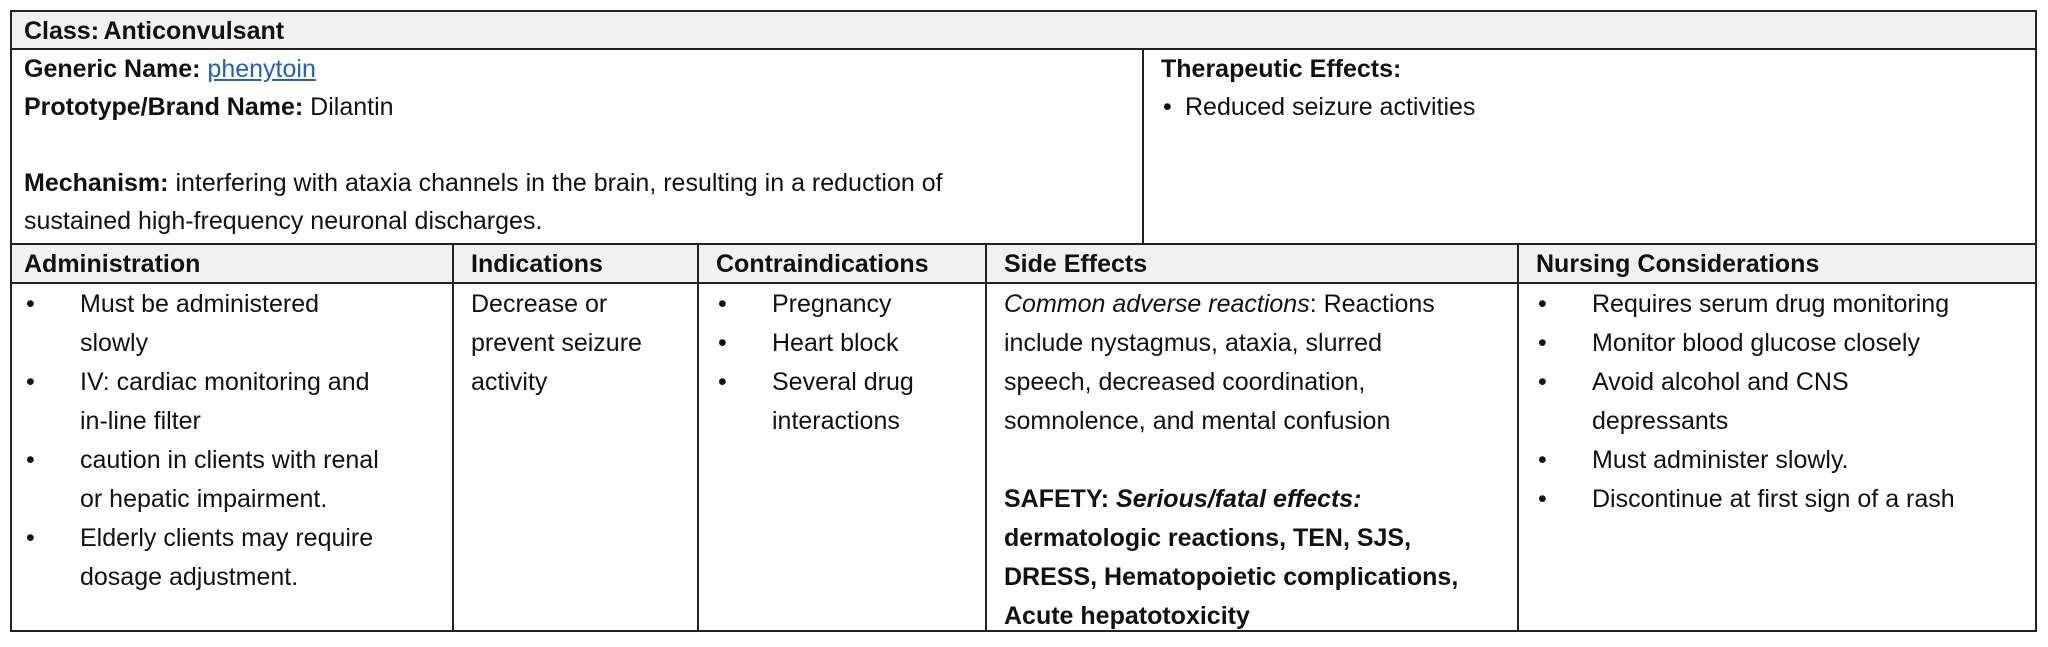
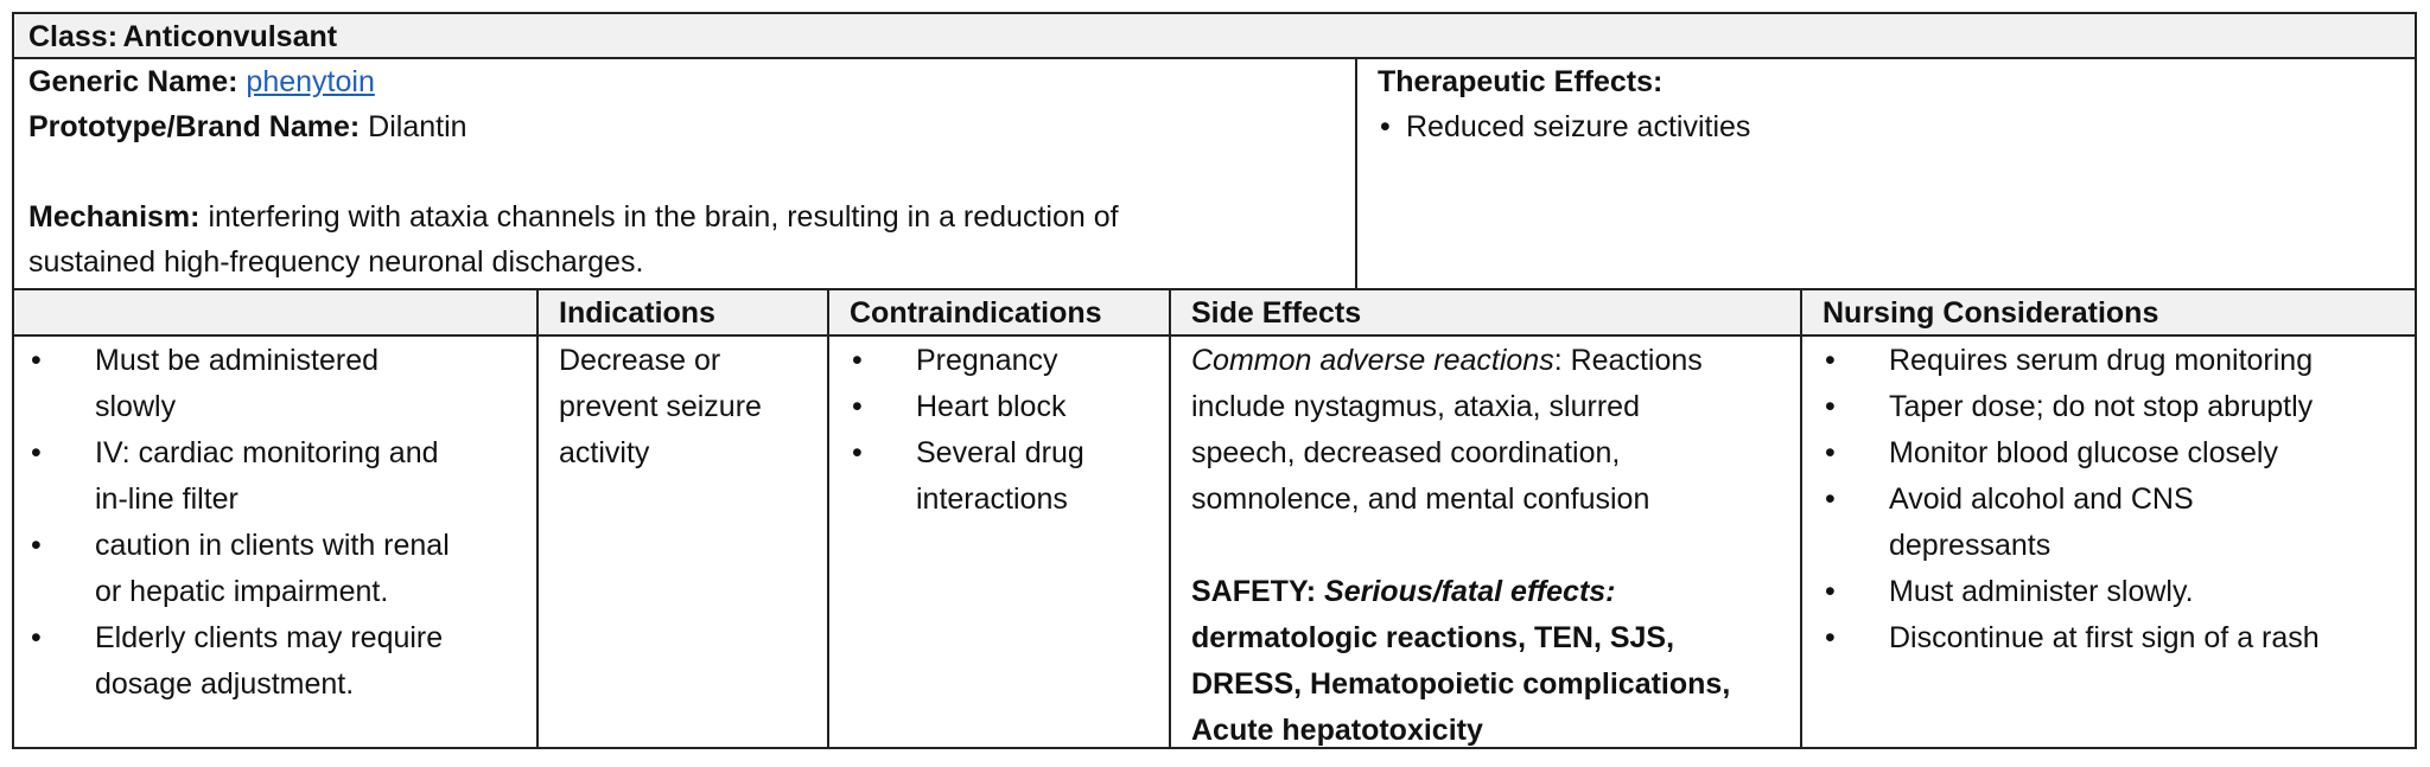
  Class: Anticonvulsant
  Generic Name: phenytoin
  Prototype/Brand Name: Dilantin
  Mechanism: interfering with ataxia channels in the brain, resulting in a reduction of
  sustained high-frequency neuronal discharges.
  Therapeutic Effects:
  Reduced seizure activities
- Administration
  Indications
  Contraindications
  Side Effects
  Nursing Considerations
  Must be administered
  slowly
  IV: cardiac monitoring and
  in-line filter
  caution in clients with renal
  or hepatic impairment.
  Elderly clients may require
  dosage adjustment.
  Decrease or
  prevent seizure
  activity
  Pregnancy
  Heart block
  Several drug
  interactions
  Common adverse reactions: Reactions
  include nystagmus, ataxia, slurred
  speech, decreased coordination,
  somnolence, and mental confusion
  SAFETY: Serious/fatal effects:
  dermatologic reactions, TEN, SJS,
  DRESS, Hematopoietic complications,
  Acute hepatotoxicity
  Requires serum drug monitoring
+ Taper dose; do not stop abruptly
  Monitor blood glucose closely
  Avoid alcohol and CNS
  depressants
  Must administer slowly.
  Discontinue at first sign of a rash
